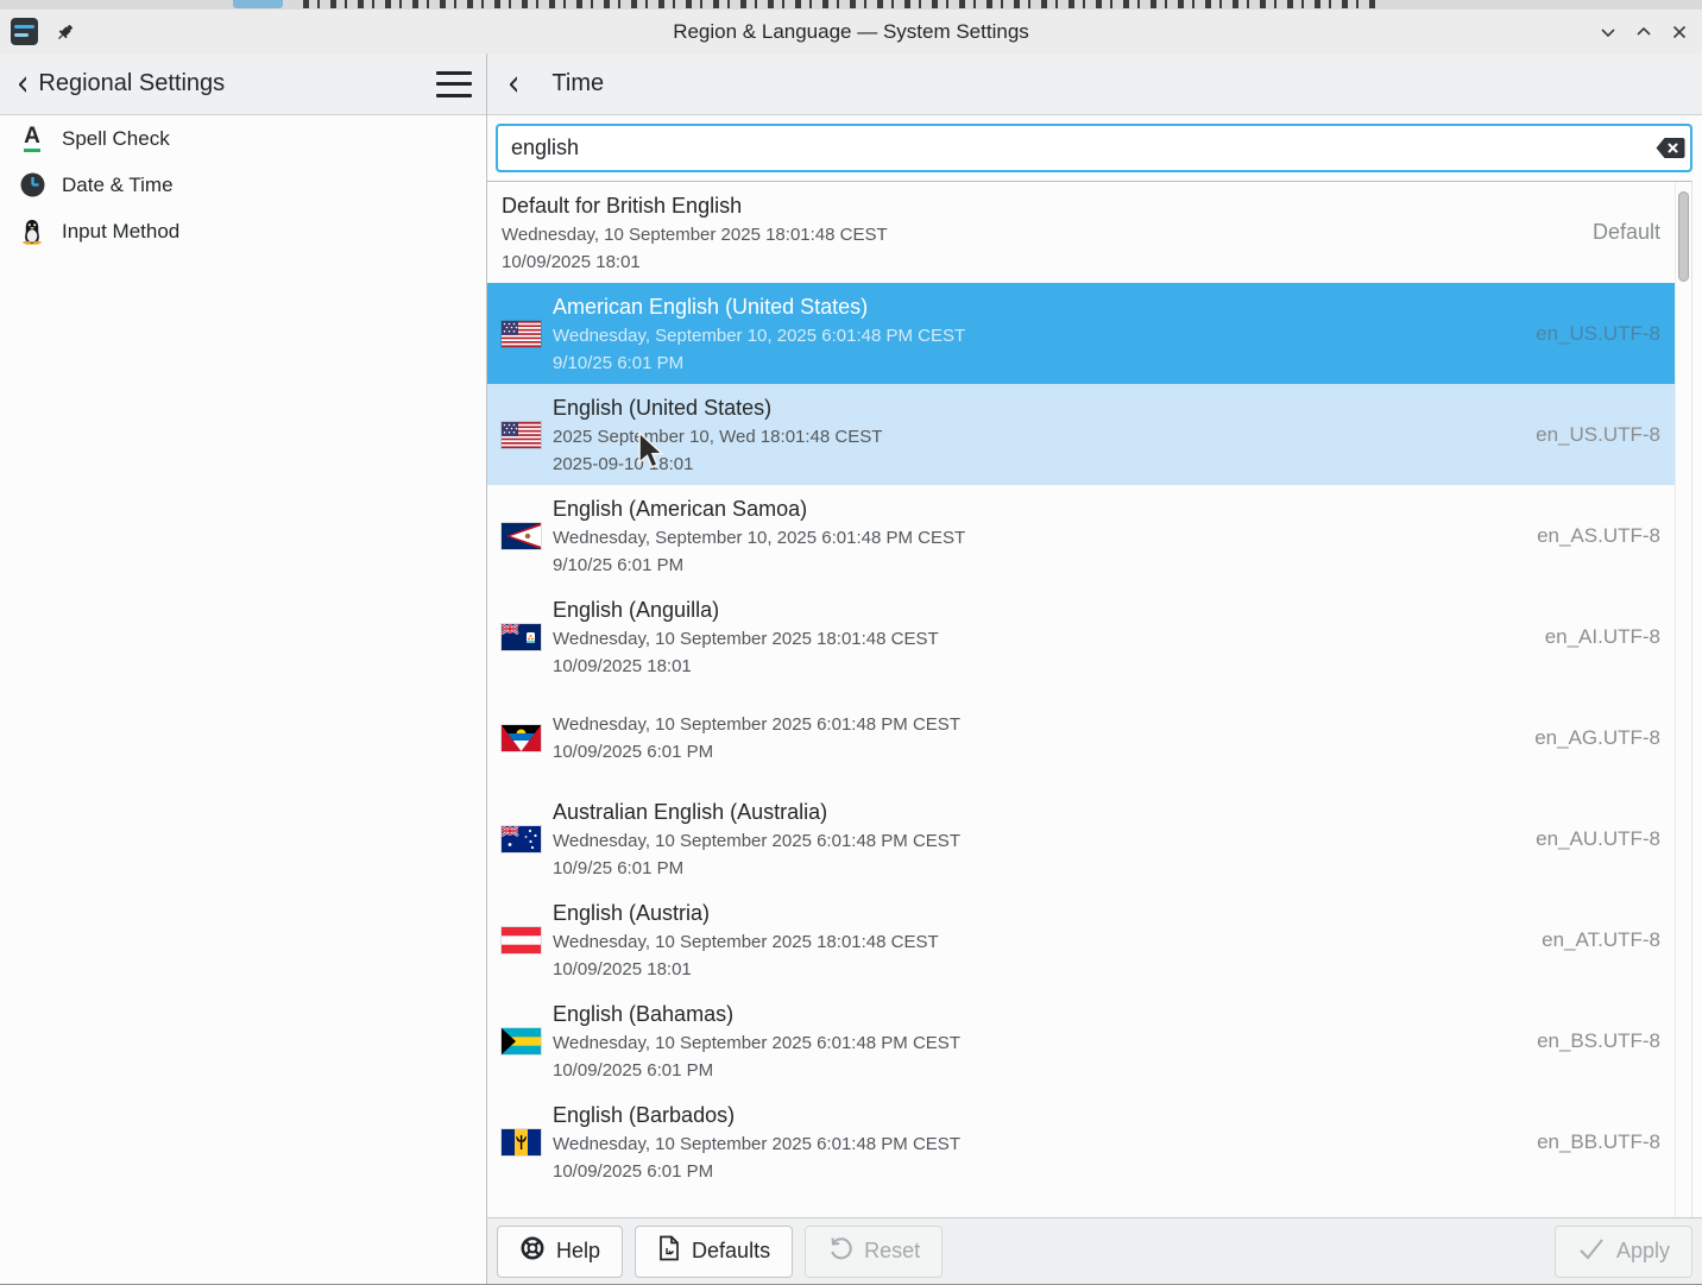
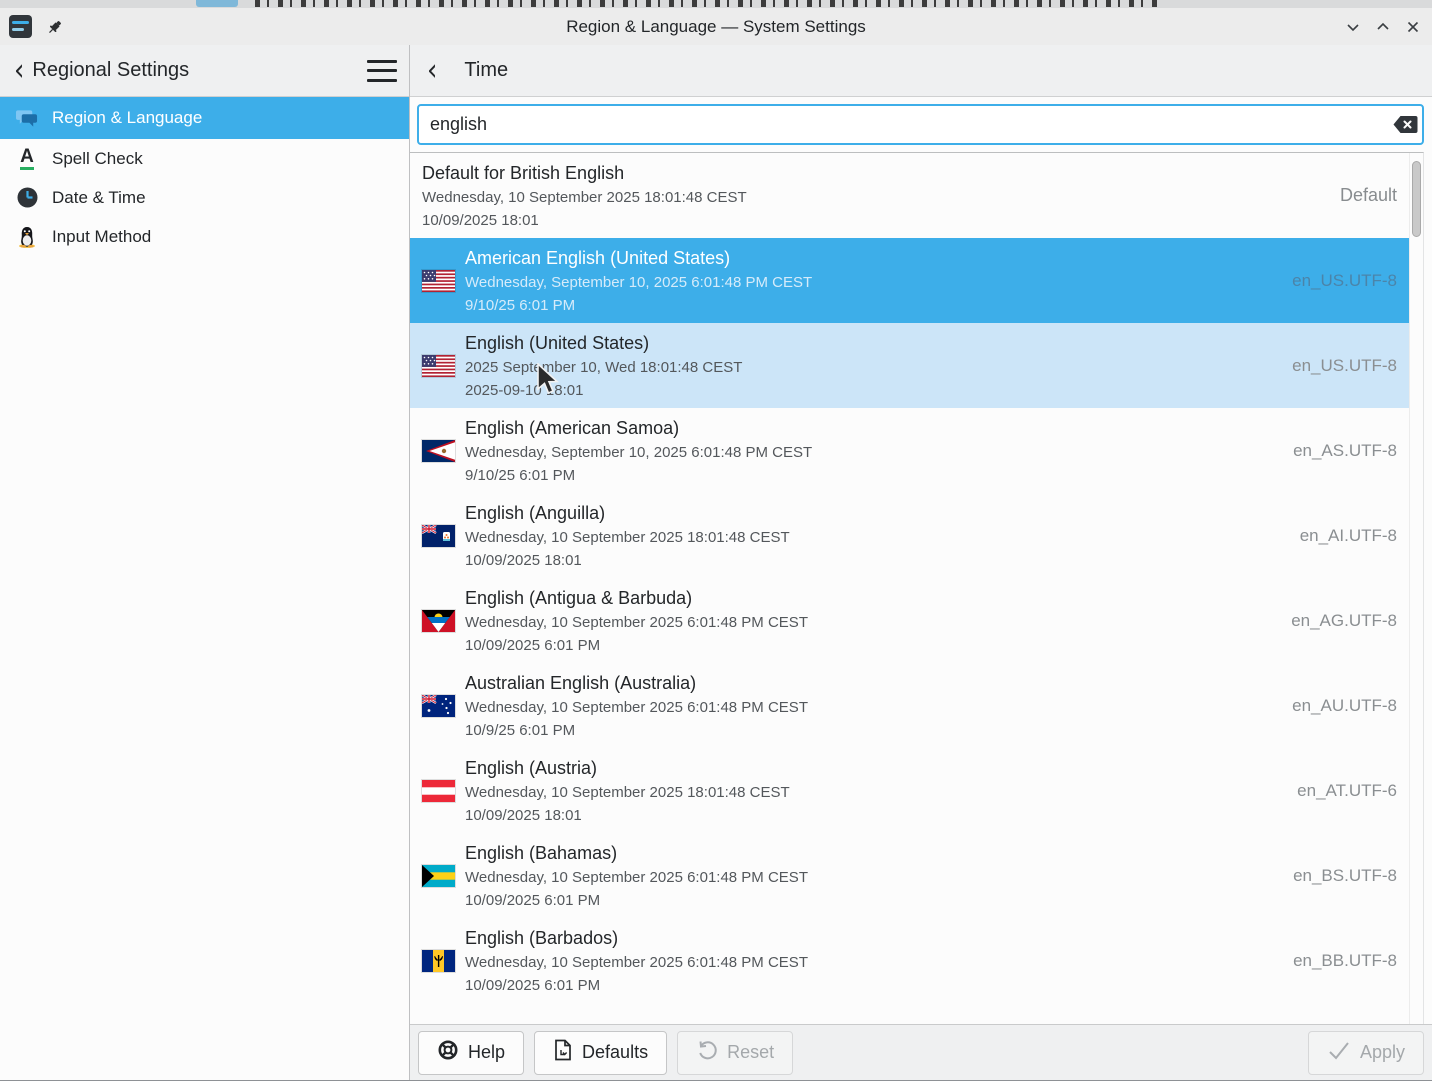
  Region & Language — System Settings
  ‹
  Regional Settings
+ Region & Language
  A
  Spell Check
  Date & Time
  Input Method
  ‹
  Time
  english
  Default for British English
  Wednesday, 10 September 2025 18:01:48 CEST
  10/09/2025 18:01
  Default
  American English (United States)
  Wednesday, September 10, 2025 6:01:48 PM CEST
  9/10/25 6:01 PM
  en_US.UTF-8
  English (United States)
  2025 Septmber 10, Wed 18:01:48 CEST
  2025-09-18:01
  en_US.UTF-8
  English (American Samoa)
  Wednesday, September 10, 2025 6:01:48 PM CEST
  9/10/25 6:01 PM
  en_AS.UTF-8
  English (Anguilla)
  Wednesday, 10 September 2025 18:01:48 CEST
  10/09/2025 18:01
  en_AI.UTF-8
+ English (Antigua & Barbuda)
  Wednesday, 10 September 2025 6:01:48 PM CEST
  10/09/2025 6:01 PM
  en_AG.UTF-8
  Australian English (Australia)
  Wednesday, 10 September 2025 6:01:48 PM CEST
  10/9/25 6:01 PM
  en_AU.UTF-8
  English (Austria)
  Wednesday, 10 September 2025 18:01:48 CEST
  10/09/2025 18:01
- en_AT.UTF-8
+ en_AT.UTF-6
  English (Bahamas)
  Wednesday, 10 September 2025 6:01:48 PM CEST
  10/09/2025 6:01 PM
  en_BS.UTF-8
  English (Barbados)
  Wednesday, 10 September 2025 6:01:48 PM CEST
  10/09/2025 6:01 PM
  en_BB.UTF-8
  Help
  Defaults
  Reset
  Apply
